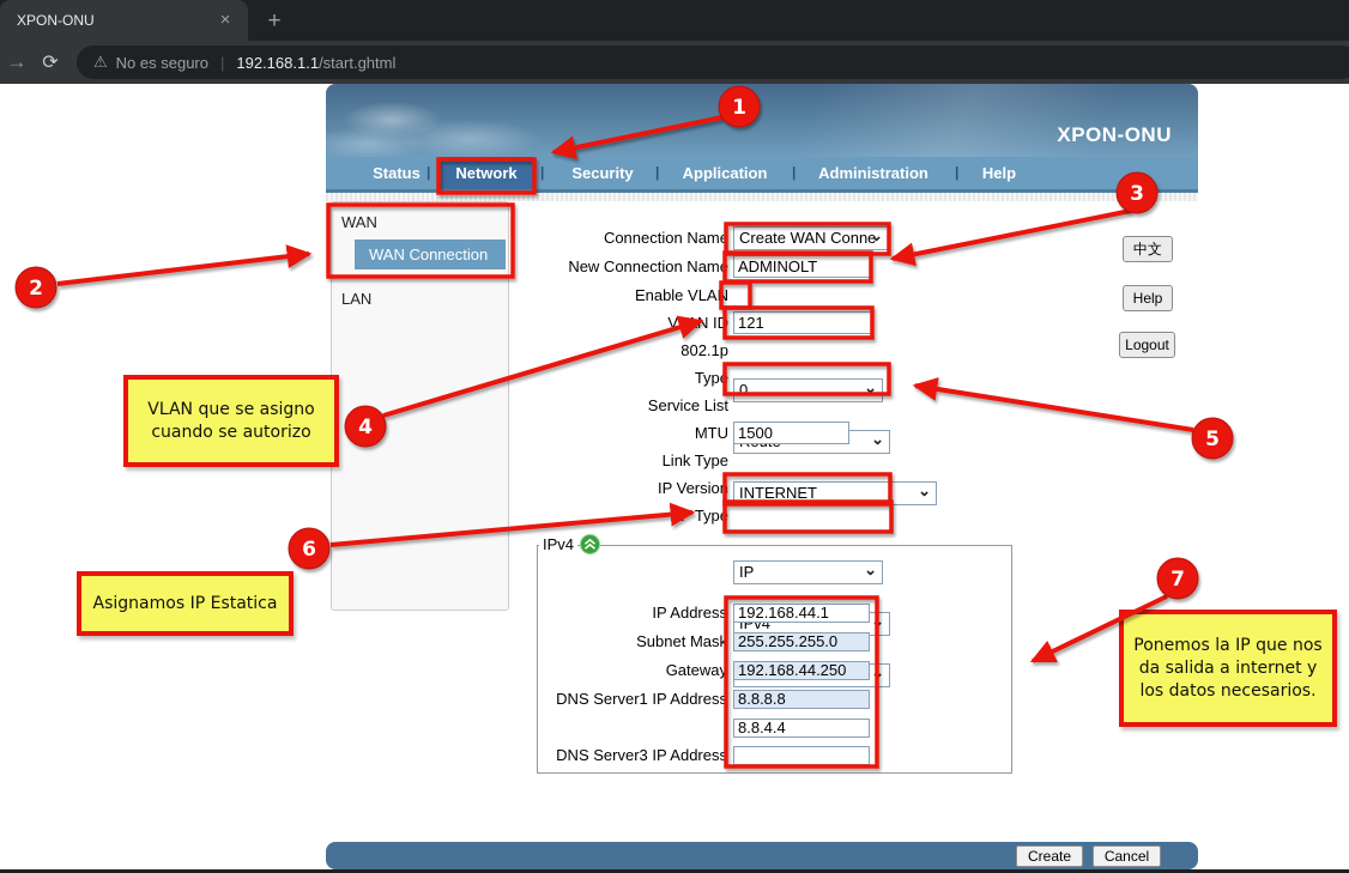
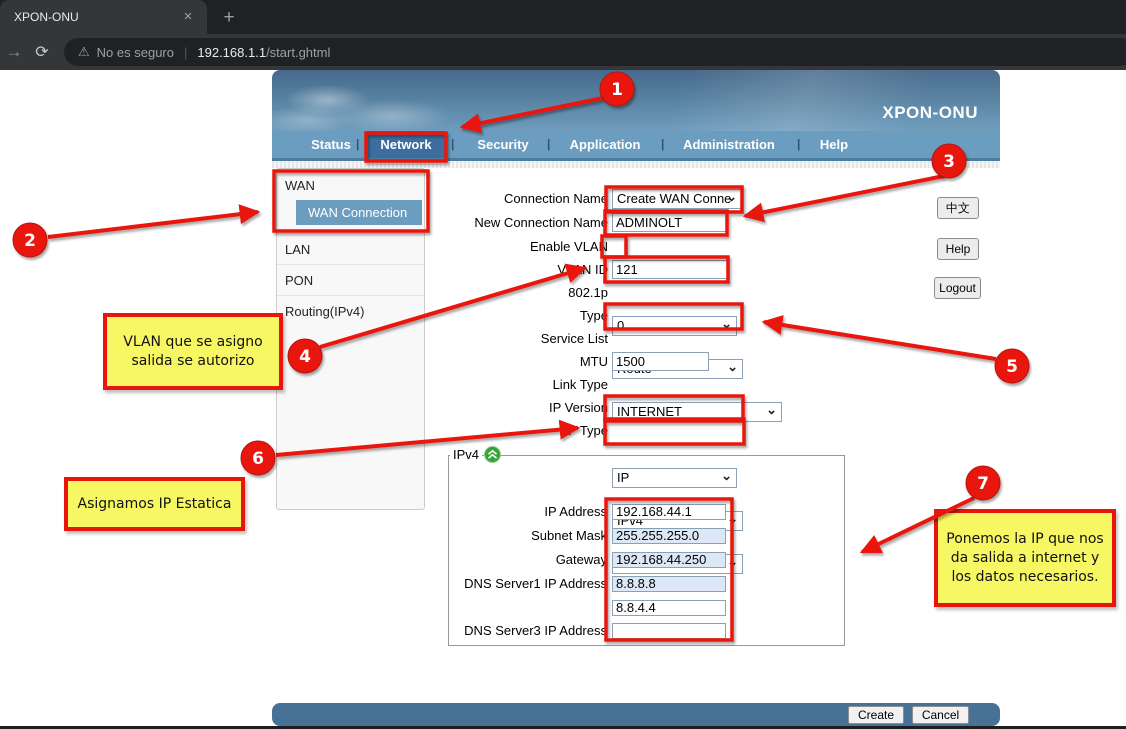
  XPON-ONU
  ×
  +
  →
  ⟳
  ⚠
  No es seguro
  |
  192.168.1.1
  /start.ghtml
  XPON-ONU
  Status
  |
  Network
  |
  Security
  |
  Application
  |
  Administration
  |
  Help
  WAN
  WAN Connection
  LAN
+ PON
+ Routing(IPv4)
  Connection Nam
  Create WAN Conne
  New Connection Nam
  ADMINOLT
  Enable VLA
  121
  802.1p
  0
  Typ
  Service List
  INTERNET
  MTU
  1500
  Link Type
  IP
  IP Versio
  IPv4
  IPv4
  IP Address
  192.168.44.1
  Subnet Mask
  255.255.255.0
  Gateway
  192.168.44.250
  DNS Server1 IP Address
  8.8.8.8
  8.8.4.4
  DNS Server3 IP Address
  中文
  Help
  Logout
  Create
  Cancel
- VLAN que se asigno cuando se autorizo
+ VLAN que se asigno salida se autorizo
  Asignamos IP Estatica
  Ponemos la IP que nos da salida a internet y los datos necesarios.
  1
  2
  3
  4
  5
  6
  7
